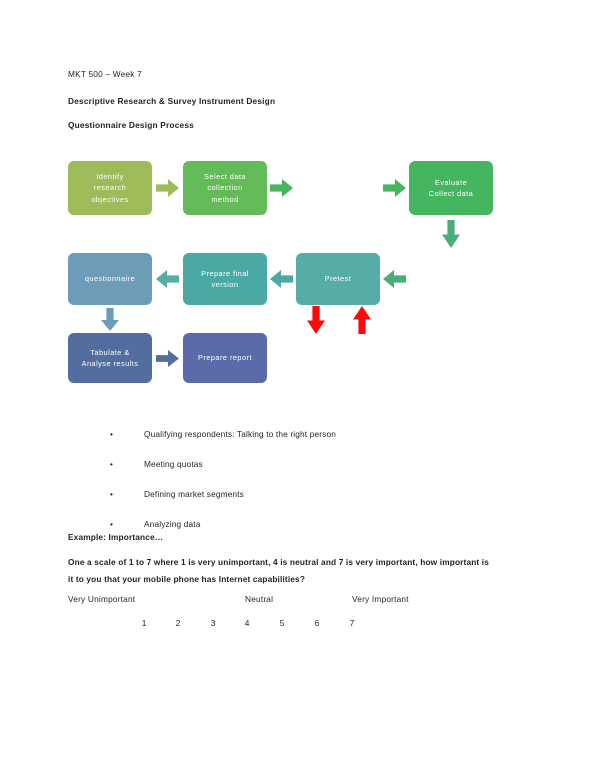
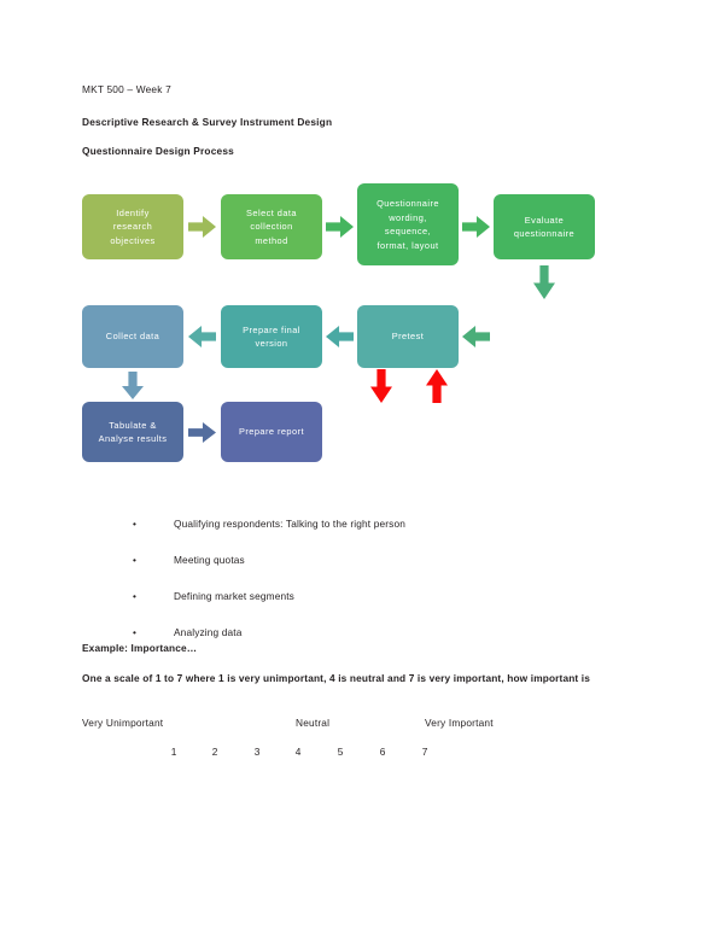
  MKT 500 – Week 7
  Descriptive Research & Survey Instrument Design
  Questionnaire Design Process
  Identify
  research
  objectives
  Select data
  collection
  method
+ Questionnaire
+ wording,
+ sequence,
+ format, layout
  Evaluate
- Collect data
+ questionnaire
  Pretest
  Prepare final
  version
- questionnaire
+ Collect data
  Tabulate &
  Analyse results
  Prepare report
  •
  Qualifying respondents: Talking to the right person
  •
  Meeting quotas
  •
  Defining market segments
  •
  Analyzing data
  Example: Importance…
  One a scale of 1 to 7 where 1 is very unimportant, 4 is neutral and 7 is very important, how important is
- it to you that your mobile phone has Internet capabilities?
  Very Unimportant
  Neutral
  Very Important
  1
  2
  3
  4
  5
  6
  7
